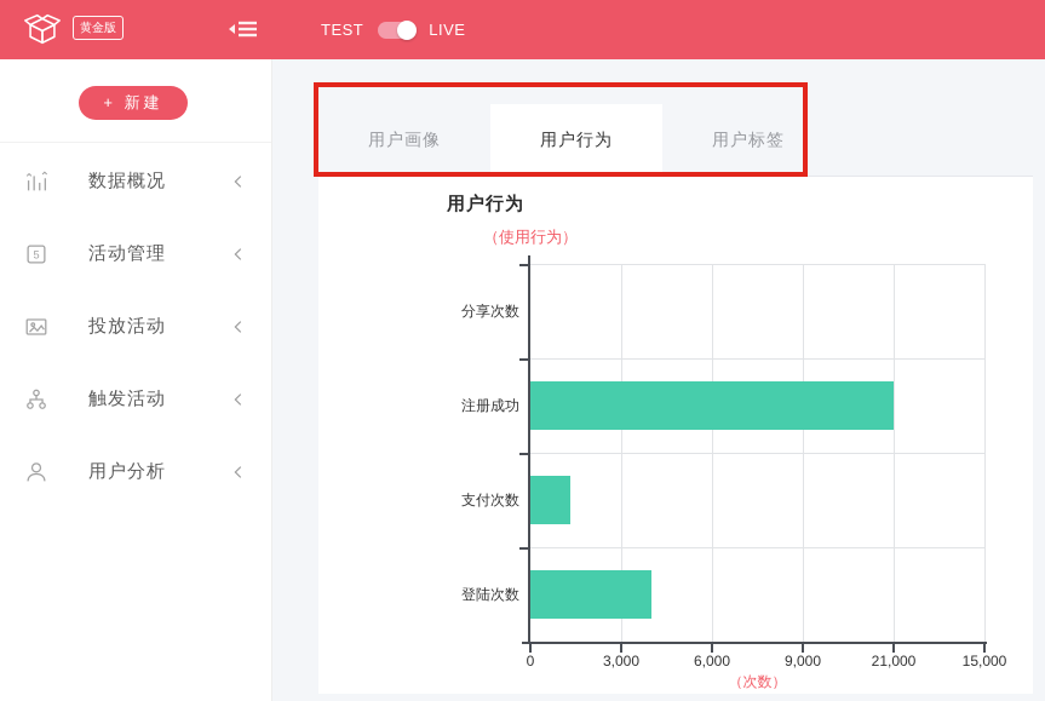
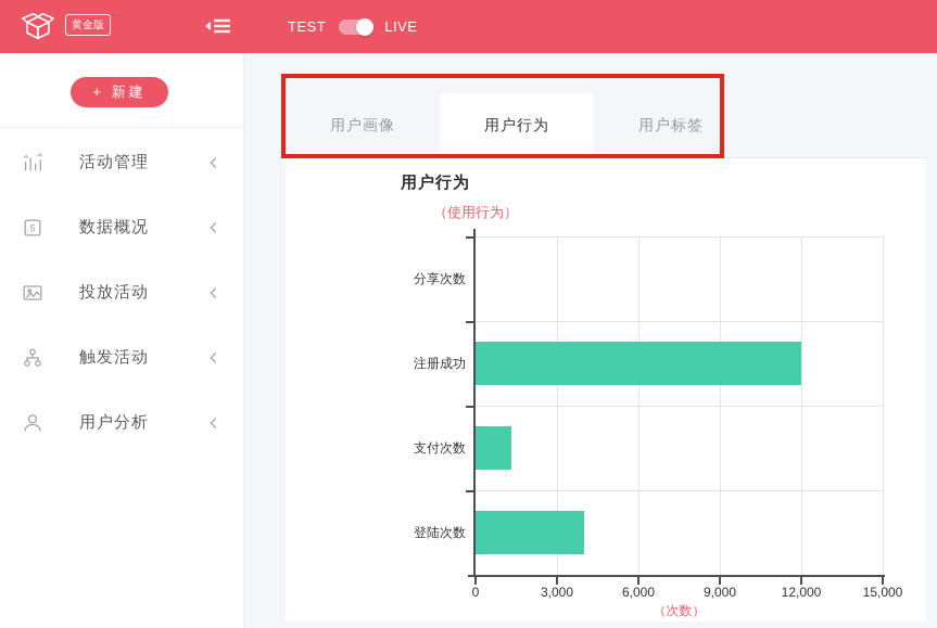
  黄金版
  TEST
  LIVE
  + 新建
- 数据概况
+ 活动管理
  5
- 活动管理
+ 数据概况
  投放活动
  触发活动
  用户分析
  用户画像
  用户行为
  用户标签
  用户行为
  （使用行为）
  （次数）
  0
  3,000
  6,000
  9,000
- 21,000
+ 12,000
  15,000
  分享次数
  注册成功
  支付次数
  登陆次数
